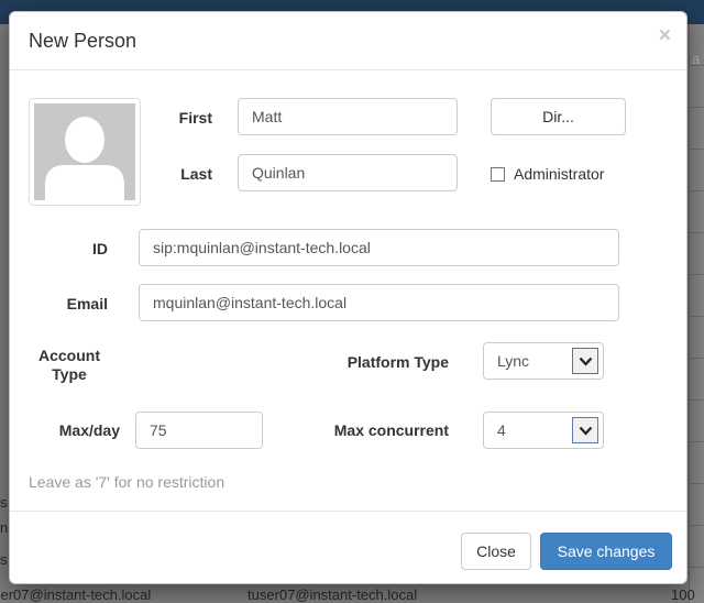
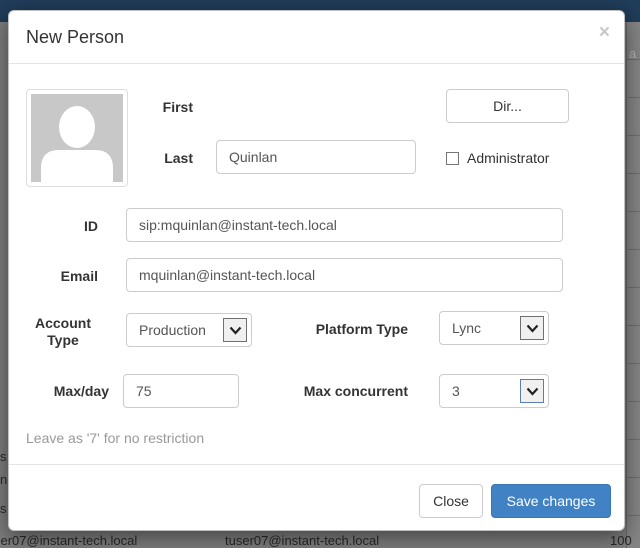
  a
  s
  n
  s
  er07@instant-tech.local
  tuser07@instant-tech.local
  100
  New Person
  ×
  First
- Matt
  Last
  Quinlan
  Dir...
  Administrator
  ID
  sip:mquinlan@instant-tech.local
  Email
  mquinlan@instant-tech.local
  Account Type
+ Production
  Platform Type
  Lync
  Max/day
  75
  Max concurrent
- 4
+ 3
  Leave as '7' for no restriction
  Close
  Save changes
